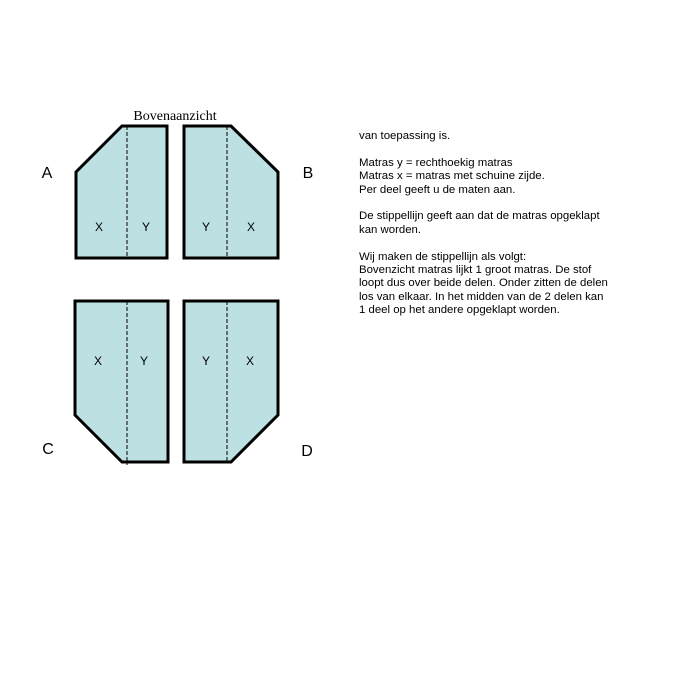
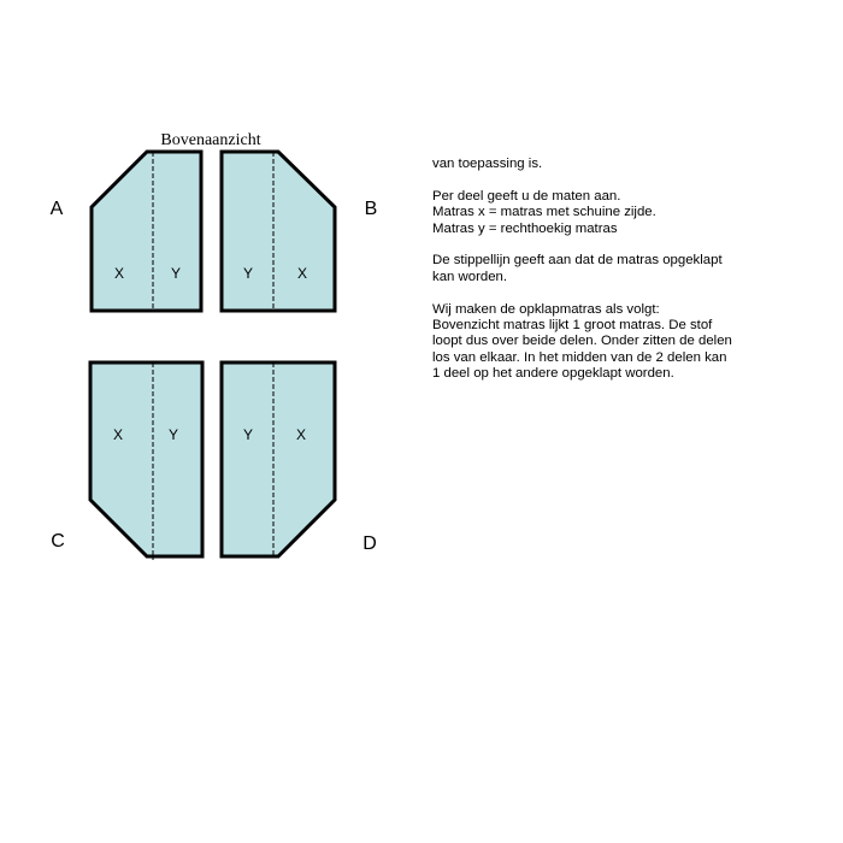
  Bovenaanzicht
  X
  Y
  A
  Y
  X
  B
  X
  Y
  C
  Y
  X
  D
  van toepassing is.
- Matras y = rechthoekig matras
+ Per deel geeft u de maten aan.
  Matras x = matras met schuine zijde.
- Per deel geeft u de maten aan.
+ Matras y = rechthoekig matras
  De stippellijn geeft aan dat de matras opgeklapt
  kan worden.
- Wij maken de stippellijn als volgt:
+ Wij maken de opklapmatras als volgt:
  Bovenzicht matras lijkt 1 groot matras. De stof
  loopt dus over beide delen. Onder zitten de delen
  los van elkaar. In het midden van de 2 delen kan
  1 deel op het andere opgeklapt worden.
